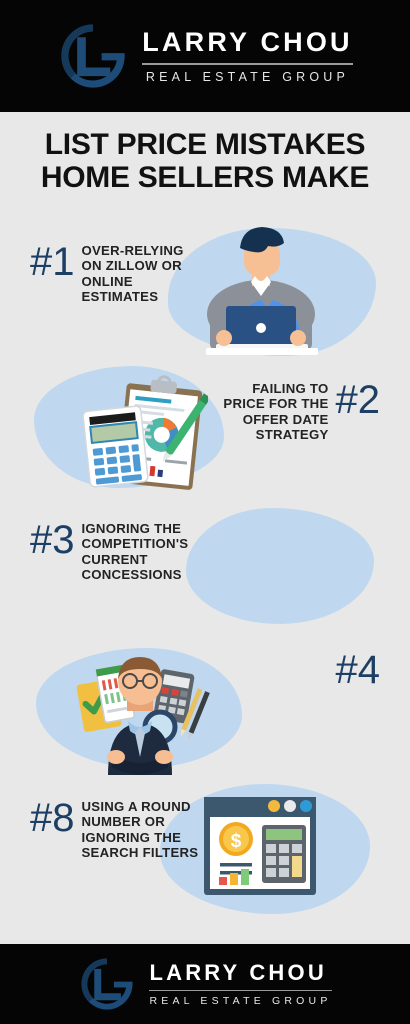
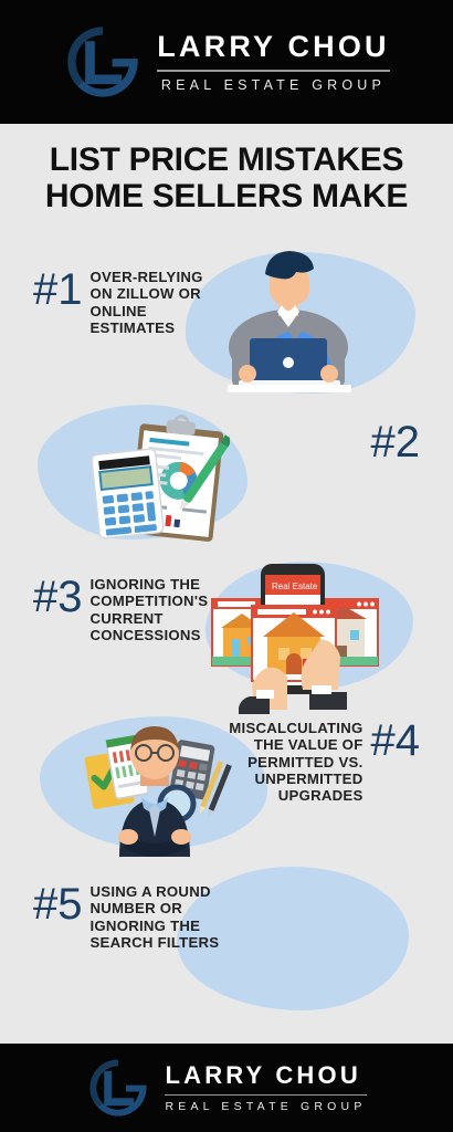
  LARRY CHOU
  REAL ESTATE GROUP
  LIST PRICE MISTAKES
  HOME SELLERS MAKE
  #1
  OVER-RELYING
  ON ZILLOW OR
  ONLINE
  ESTIMATES
- FAILING TO
- PRICE FOR THE
- OFFER DATE
- STRATEGY
  #2
  #3
  IGNORING THE
  COMPETITION'S
  CURRENT
  CONCESSIONS
+ Real Estate
+ MISCALCULATING
+ THE VALUE OF
+ PERMITTED VS.
+ UNPERMITTED
+ UPGRADES
  #4
- #8
+ #5
  USING A ROUND
  NUMBER OR
  IGNORING THE
  SEARCH FILTERS
- $
  LARRY CHOU
  REAL ESTATE GROUP
